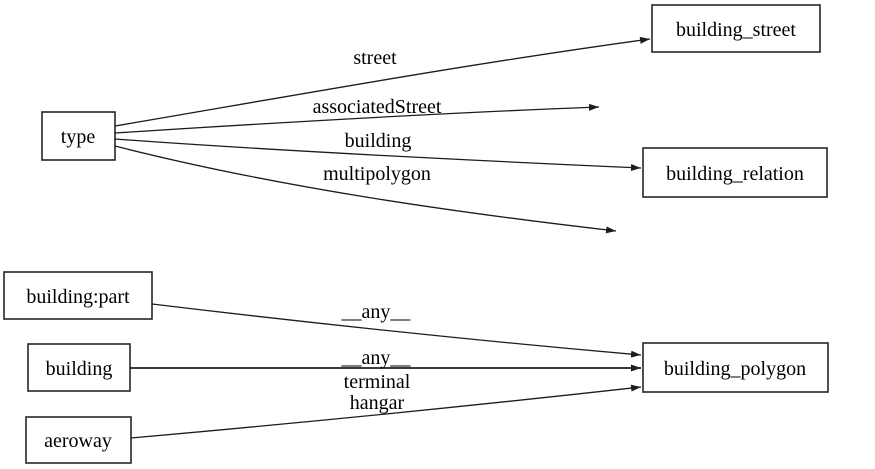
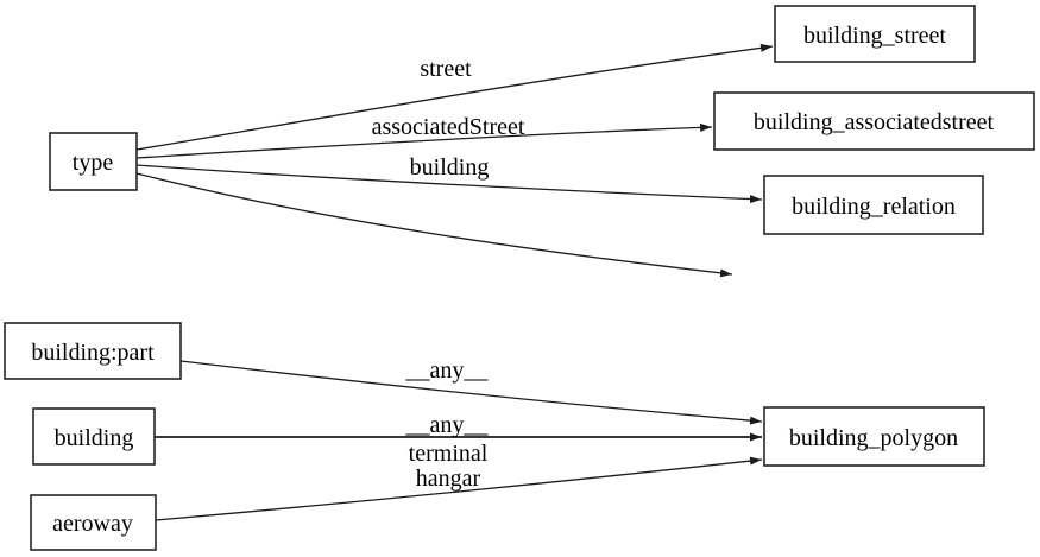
  street
  associatedStreet
  building
- multipolygon
  __any__
  __any__
  terminal
  hangar
  type
  building_street
+ building_associatedstreet
  building_relation
  building:part
  building
  aeroway
  building_polygon
